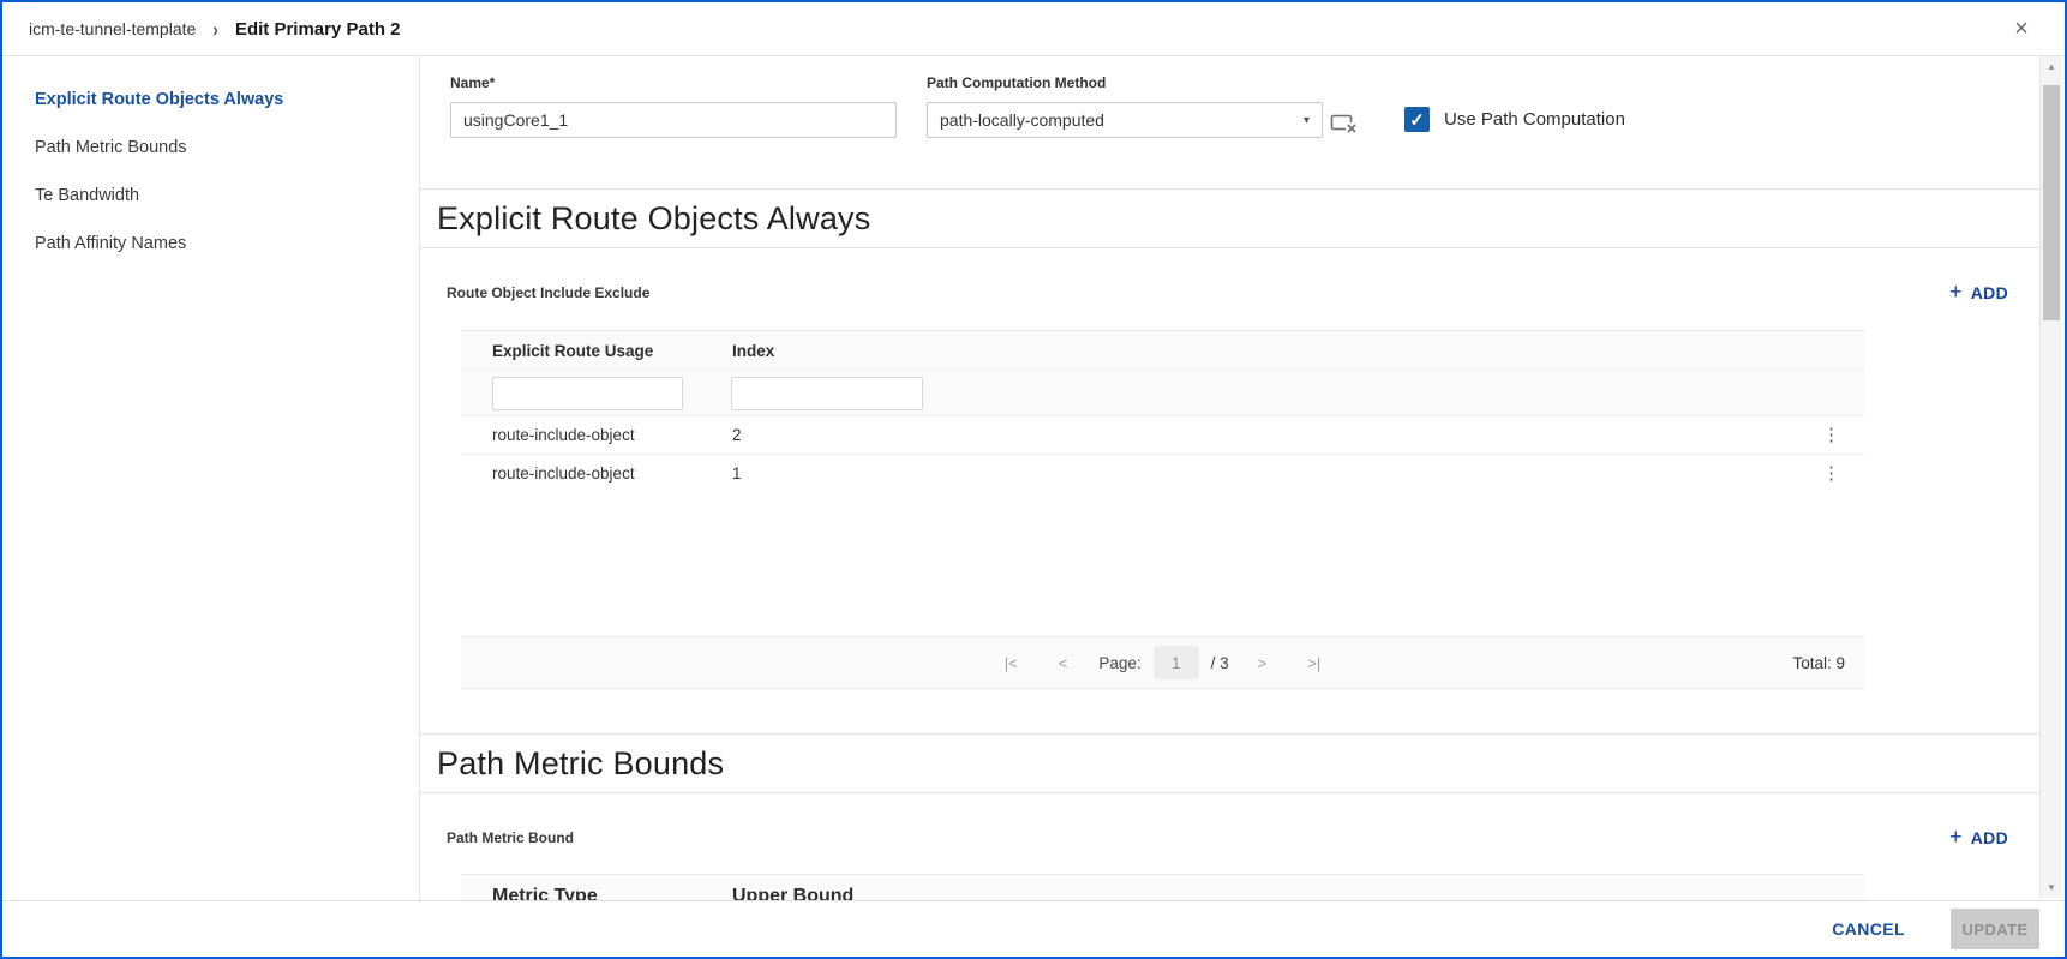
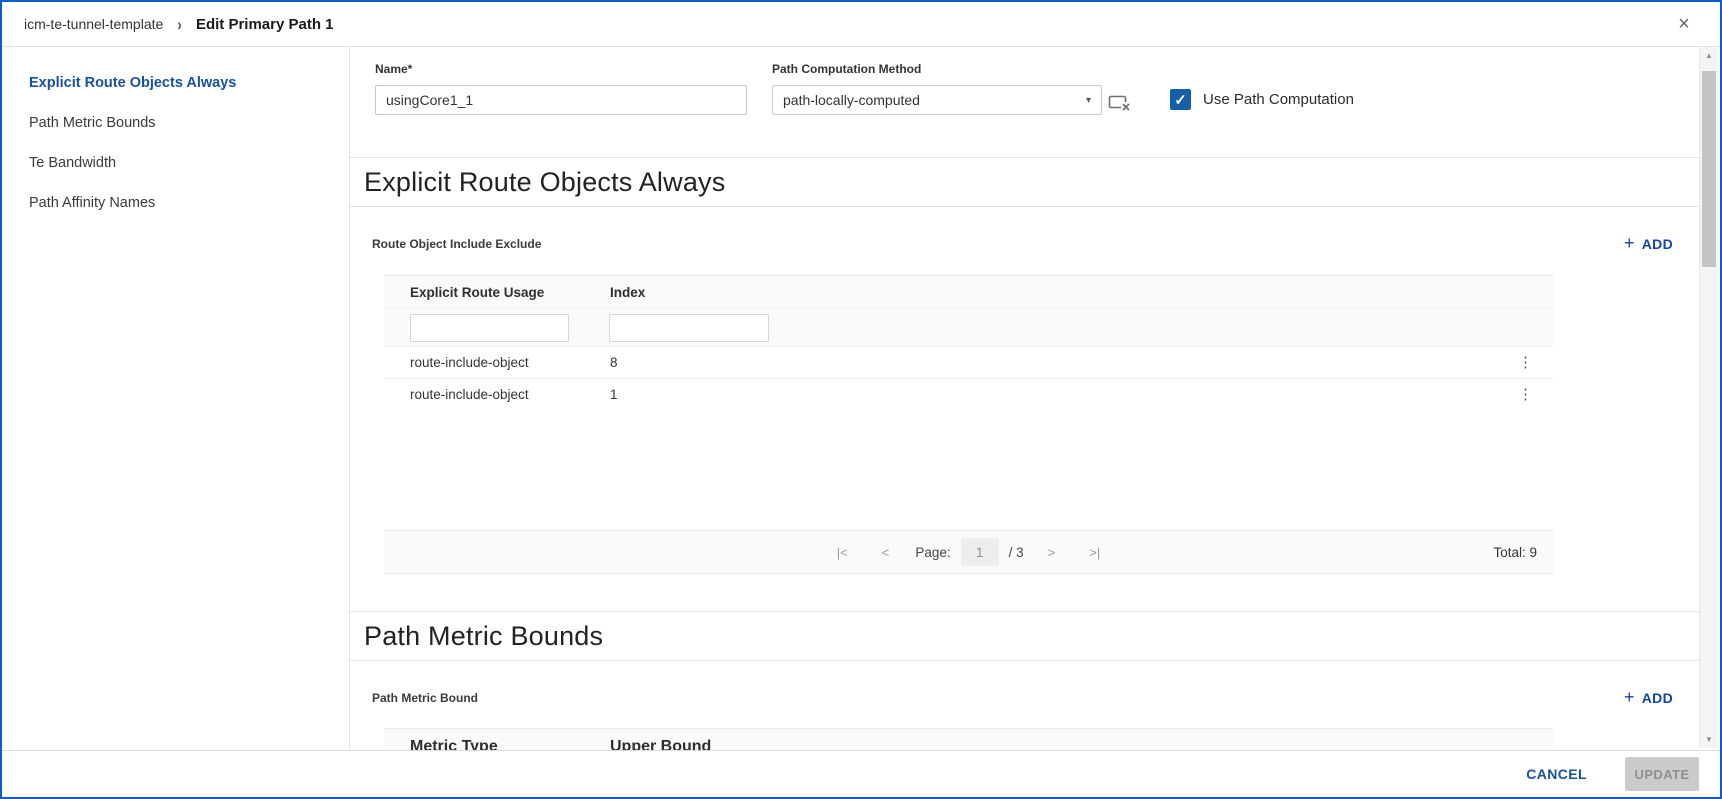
  icm-te-tunnel-template
  ›
- Edit Primary Path 2
+ Edit Primary Path 1
  ×
  Explicit Route Objects Always
  Path Metric Bounds
  Te Bandwidth
  Path Affinity Names
  Name*
  usingCore1_1
  Path Computation Method
  path-locally-computed
  ▾
  ✓
  Use Path Computation
  Explicit Route Objects Always
  Route Object Include Exclude
  +
  ADD
  Explicit Route Usage
  Index
  route-include-object
- 2
+ 8
  ⋮
  route-include-object
  1
  ⋮
  |<
  <
  Page:
  1
  / 3
  >
  >|
  Total: 9
  Path Metric Bounds
  Path Metric Bound
  +
  ADD
  Metric Type
  Upper Bound
  ▲
  ▼
  CANCEL
  UPDATE
